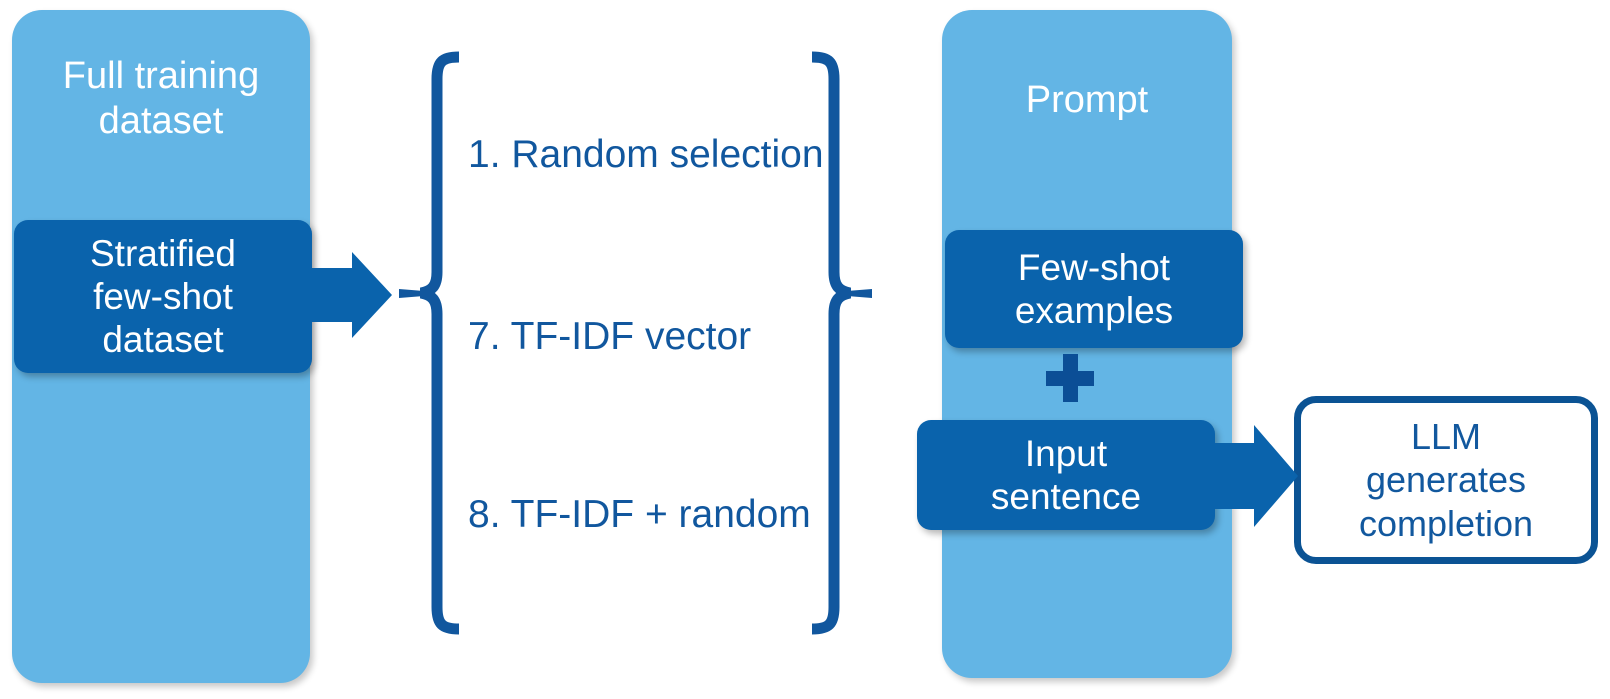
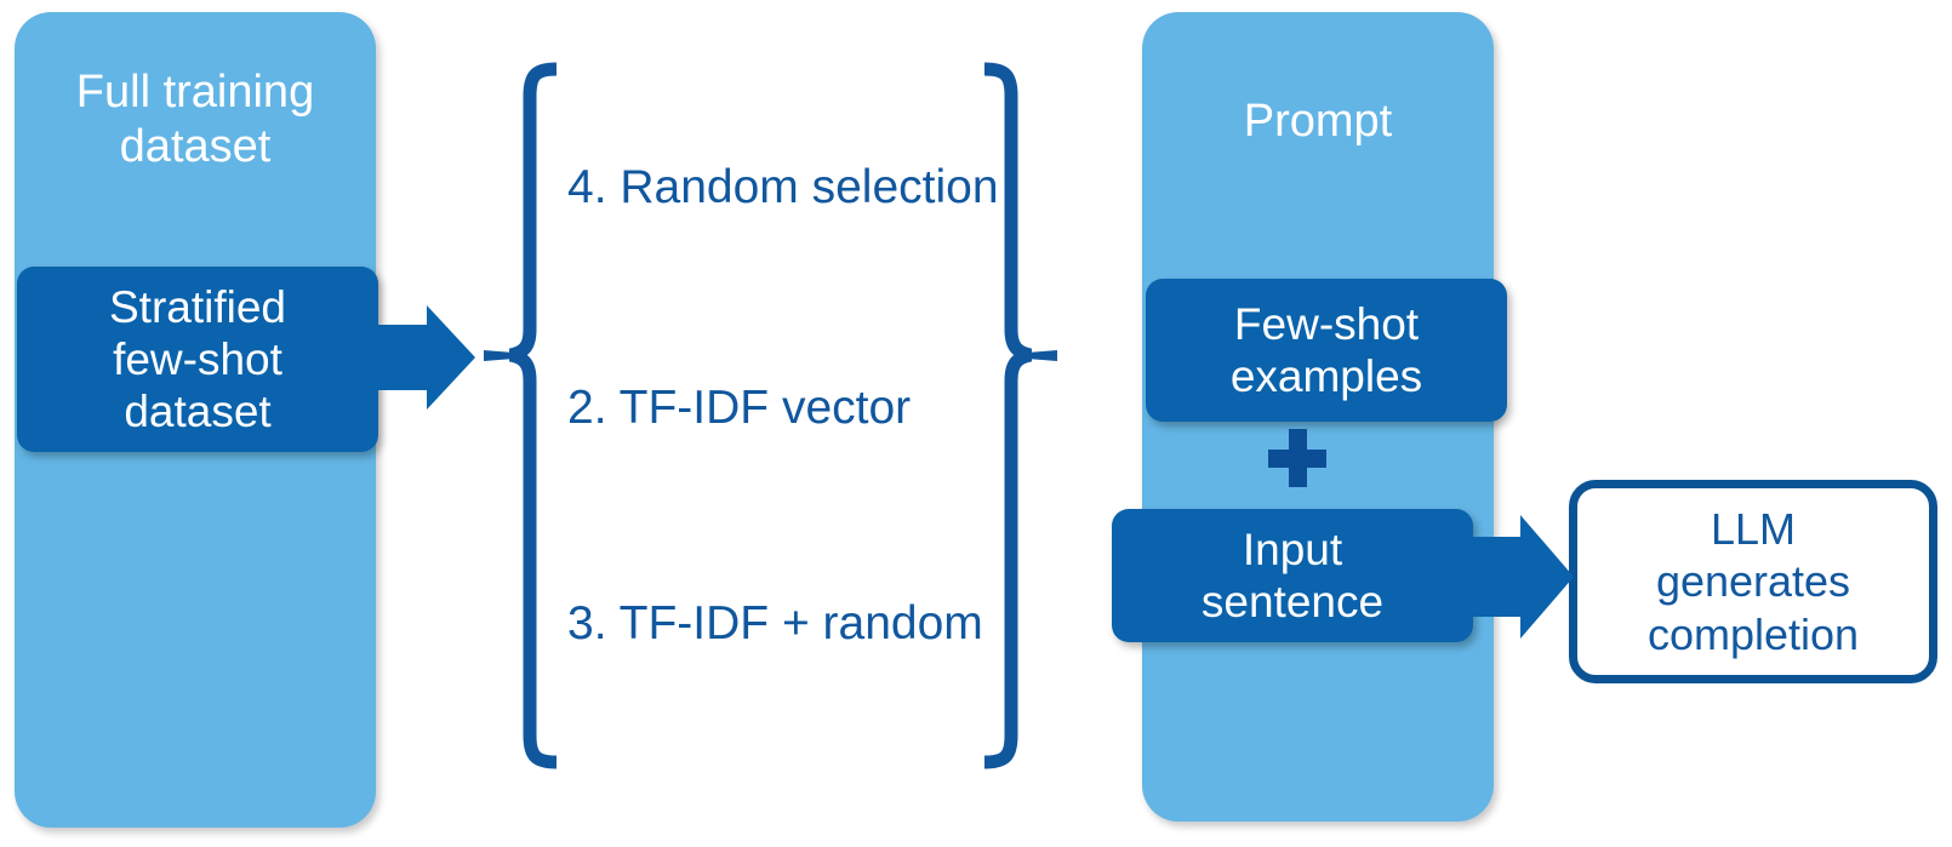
  Full training
  dataset
  Stratified
  few-shot
  dataset
- 1. Random selection
+ 4. Random selection
- 7. TF-IDF vector
+ 2. TF-IDF vector
- 8. TF-IDF + random
+ 3. TF-IDF + random
  Prompt
  Few-shot
  examples
  Input
  sentence
  LLM
  generates
  completion
